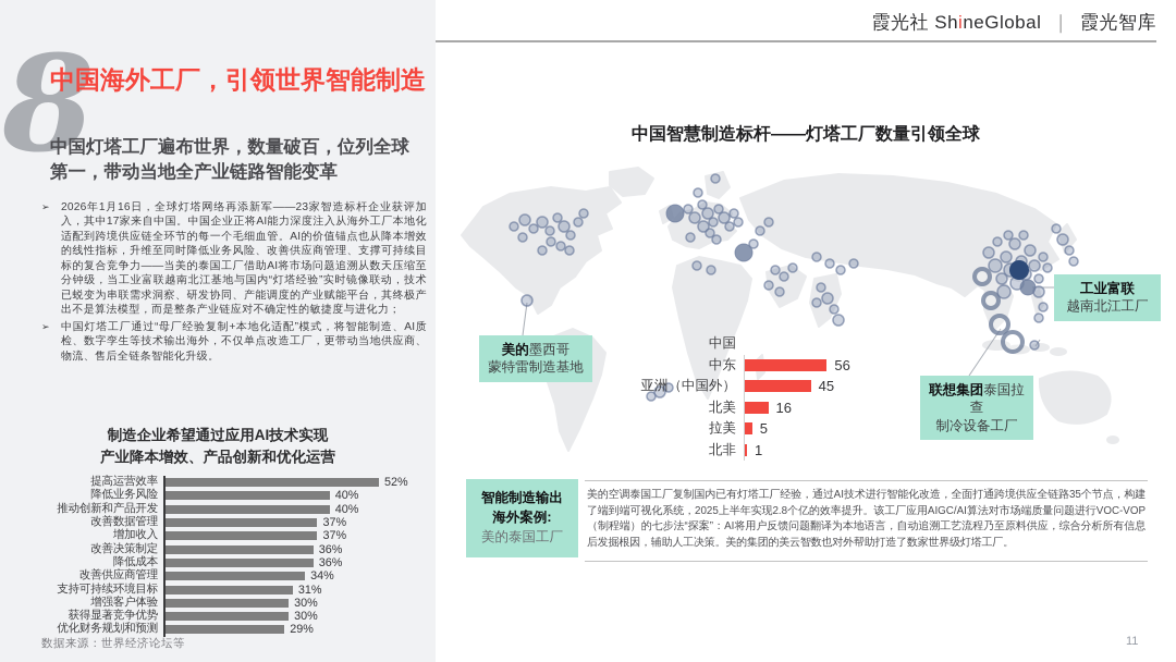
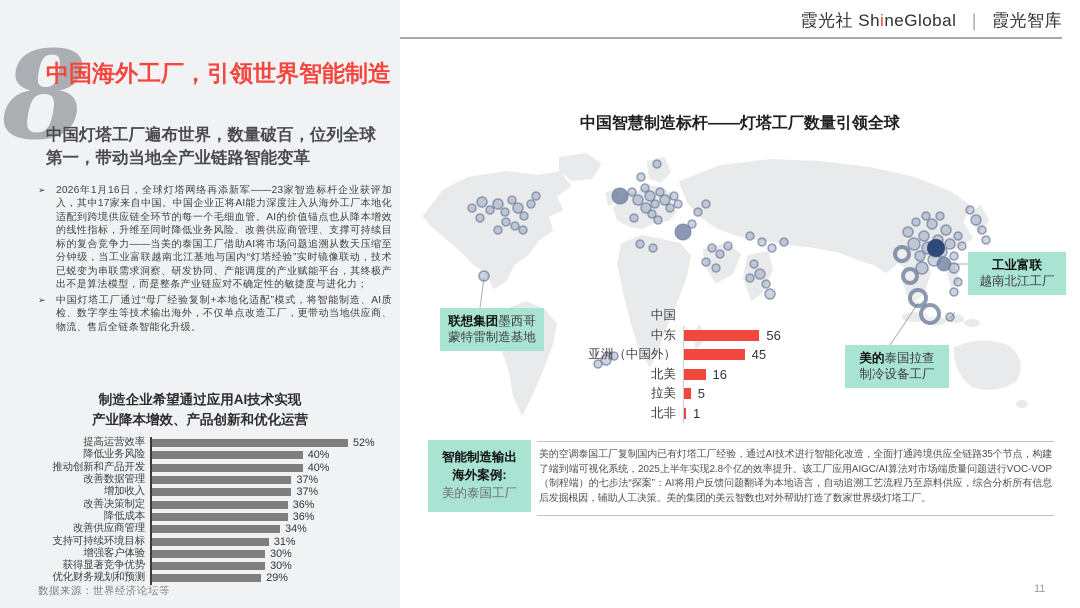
  霞光社 ShineGlobal ｜ 霞光智库
  8
  中国海外工厂，引领世界智能制造
  中国灯塔工厂遍布世界，数量破百，位列全球第一，带动当地全产业链路智能变革
  ➢
  2026年1月16日，全球灯塔网络再添新军——23家智造标杆企业获评加入，其中17家来自中国。中国企业正将AI能力深度注入从海外工厂本地化适配到跨境供应链全环节的每一个毛细血管。AI的价值锚点也从降本增效的线性指标，升维至同时降低业务风险、改善供应商管理、支撑可持续目标的复合竞争力——当美的泰国工厂借助AI将市场问题追溯从数天压缩至分钟级，当工业富联越南北江基地与国内“灯塔经验”实时镜像联动，技术已蜕变为串联需求洞察、研发协同、产能调度的产业赋能平台，其终极产出不是算法模型，而是整条产业链应对不确定性的敏捷度与进化力；
  ➢
  中国灯塔工厂通过“母厂经验复制+本地化适配”模式，将智能制造、AI质检、数字孪生等技术输出海外，不仅单点改造工厂，更带动当地供应商、物流、售后全链条智能化升级。
  制造企业希望通过应用AI技术实现
  产业降本增效、产品创新和优化运营
  提高运营效率
  52%
  降低业务风险
  40%
  推动创新和产品开发
  40%
  改善数据管理
  37%
  增加收入
  37%
  改善决策制定
  36%
  降低成本
  36%
  改善供应商管理
  34%
  支持可持续环境目标
  31%
  增强客户体验
  30%
  获得显著竞争优势
  30%
  优化财务规划和预测
  29%
  数据来源：世界经济论坛等
  中国智慧制造标杆——灯塔工厂数量引领全球
  中国
  中东
  56
  亚洲（中国外）
  45
  北美
  16
  拉美
  5
  北非
  1
- 美的墨西哥
+ 联想集团墨西哥
  蒙特雷制造基地
  工业富联
  越南北江工厂
- 联想集团泰国拉查
+ 美的泰国拉查
  制冷设备工厂
  智能制造输出
  海外案例:
  美的泰国工厂
  美的空调泰国工厂复制国内已有灯塔工厂经验，通过AI技术进行智能化改造，全面打通跨境供应全链路35个节点，构建了端到端可视化系统，2025上半年实现2.8个亿的效率提升。该工厂应用AIGC/AI算法对市场端质量问题进行VOC-VOP（制程端）的七步法“探案”：AI将用户反馈问题翻译为本地语言，自动追溯工艺流程乃至原料供应，综合分析所有信息后发掘根因，辅助人工决策。美的集团的美云智数也对外帮助打造了数家世界级灯塔工厂。
  11
